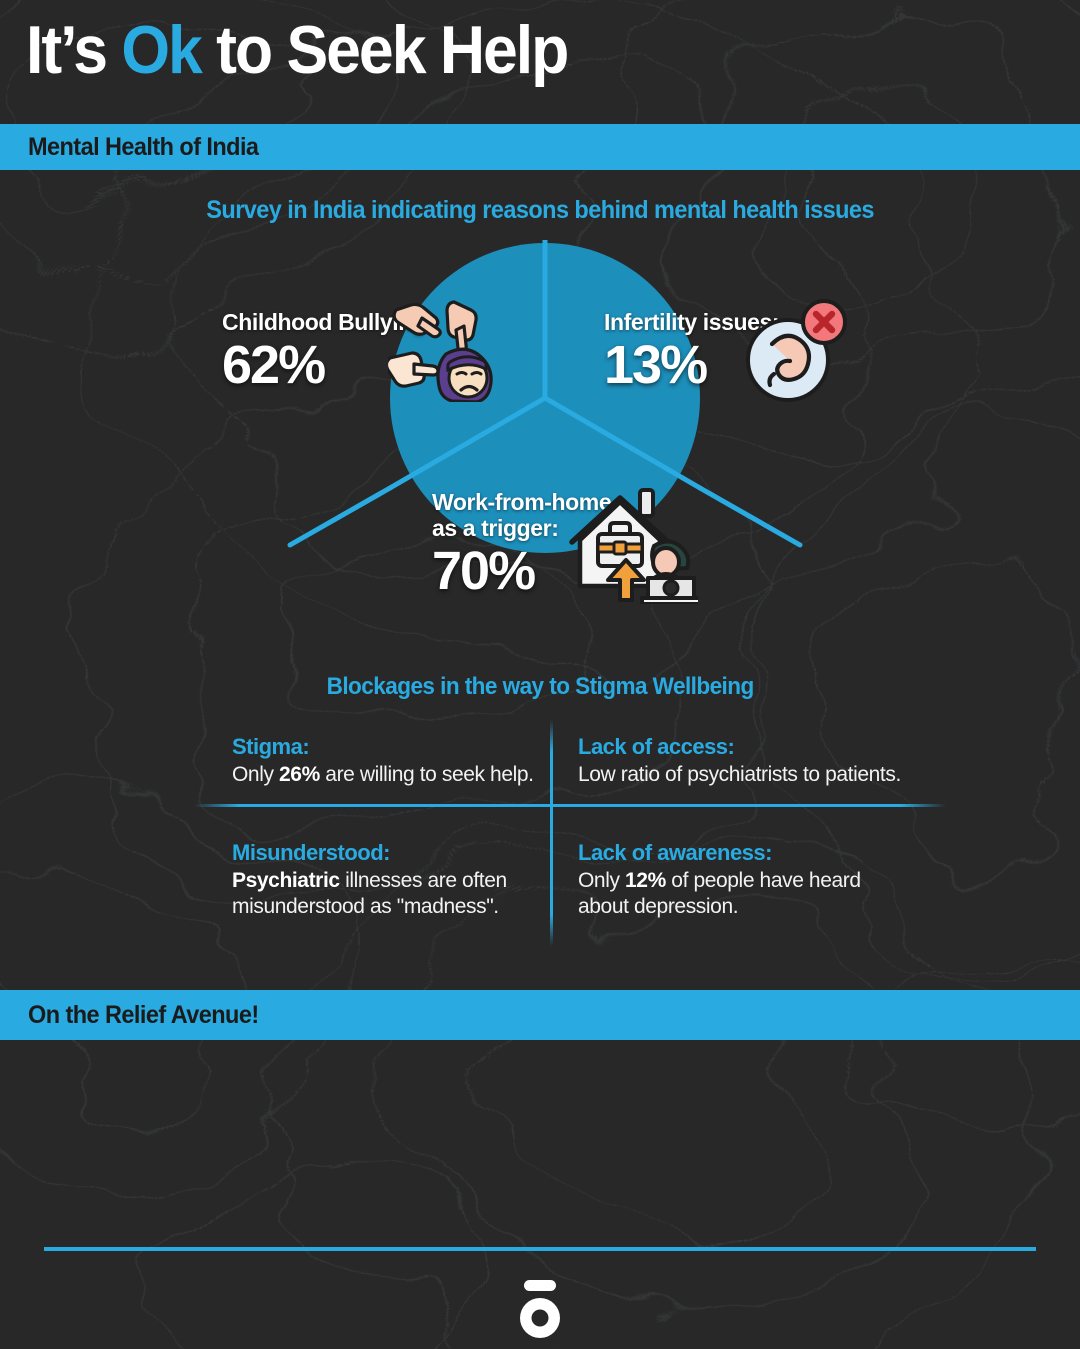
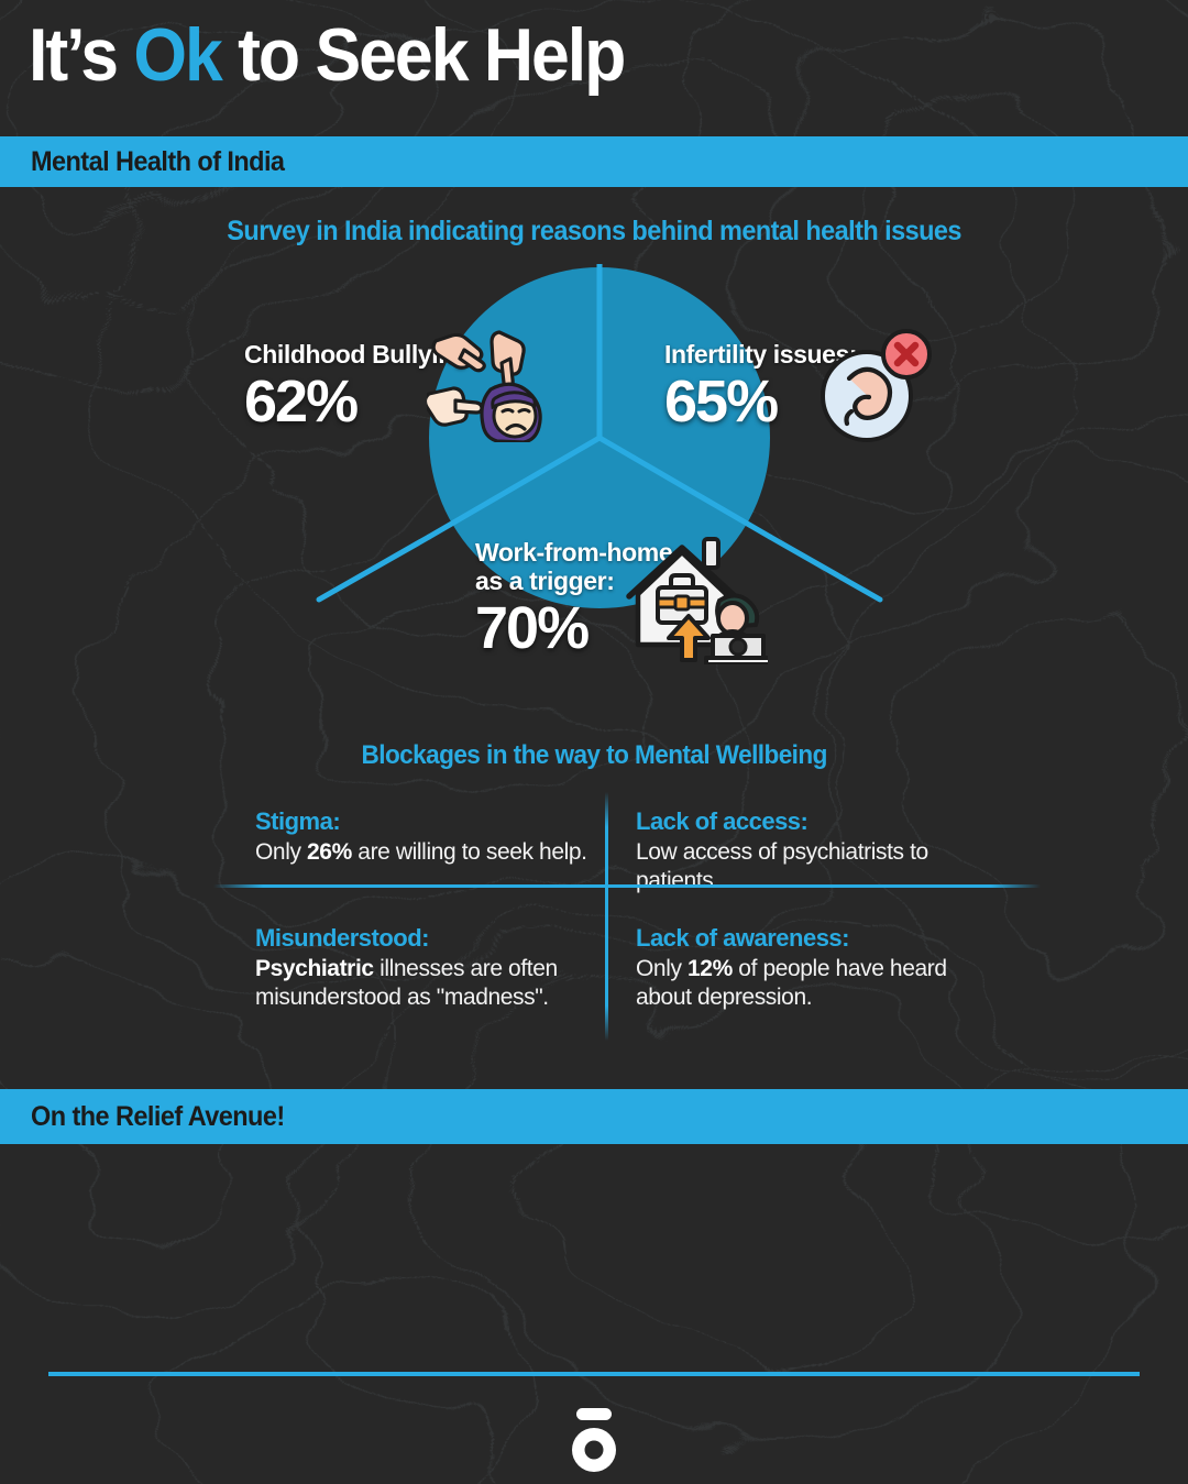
  It’s Ok to Seek Help
  Mental Health of India
  Survey in India indicating reasons behind mental health issues
  Childhood Bully
  62%
  Infertility issues
- 13%
+ 65%
  Work-from-home
  as a trigger:
  70%
- Blockages in the way to Stigma Wellbeing
+ Blockages in the way to Mental Wellbeing
  Stigma:
  Only 26% are willing to seek help.
  Lack of access:
- Low ratio of psychiatrists to patients.
+ Low access of psychiatrists to patients.
  Misunderstood:
  Psychiatric illnesses are often misunderstood as "madness".
  Lack of awareness:
  Only 12% of people have heard about depression.
  On the Relief Avenue!
